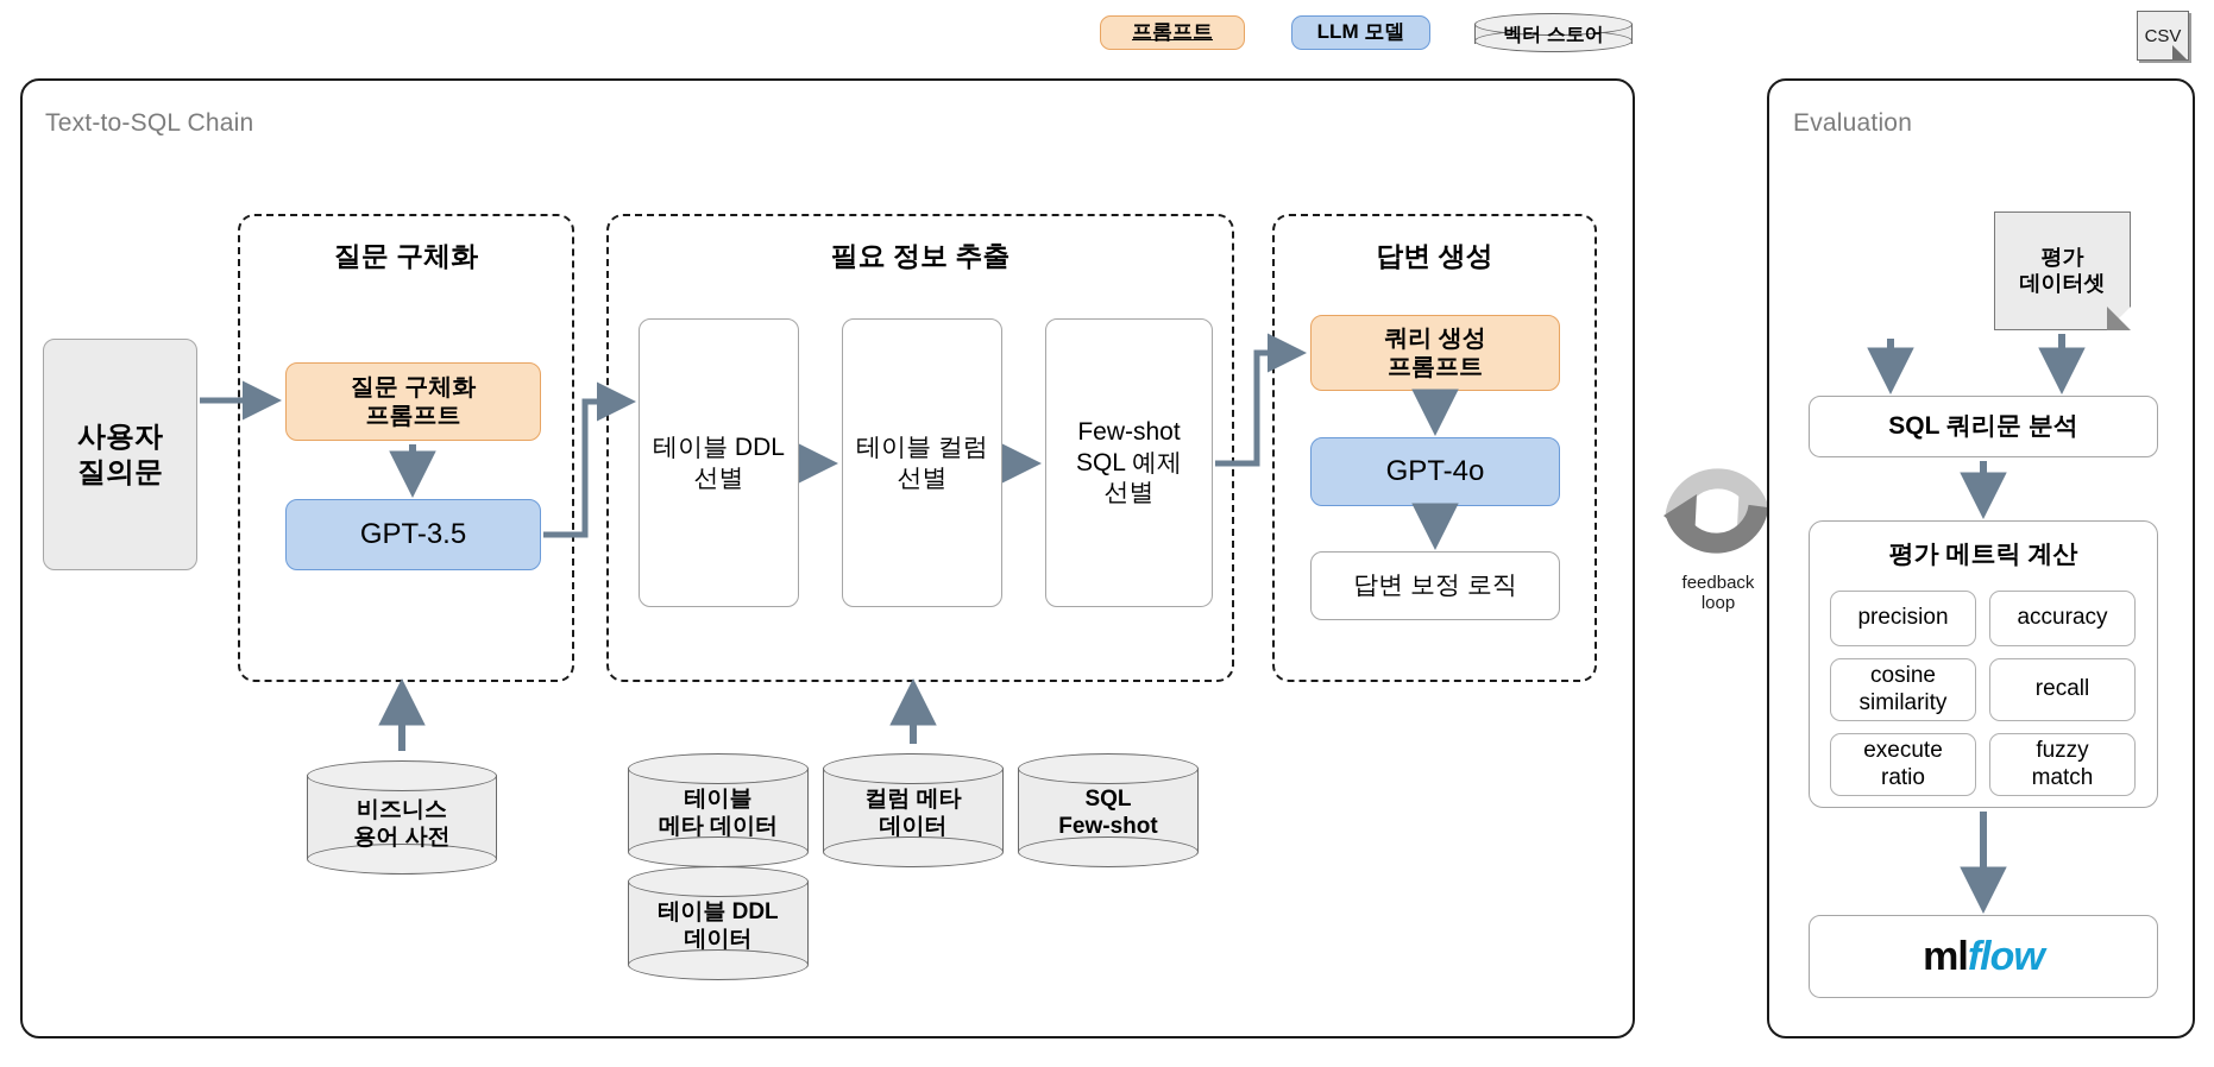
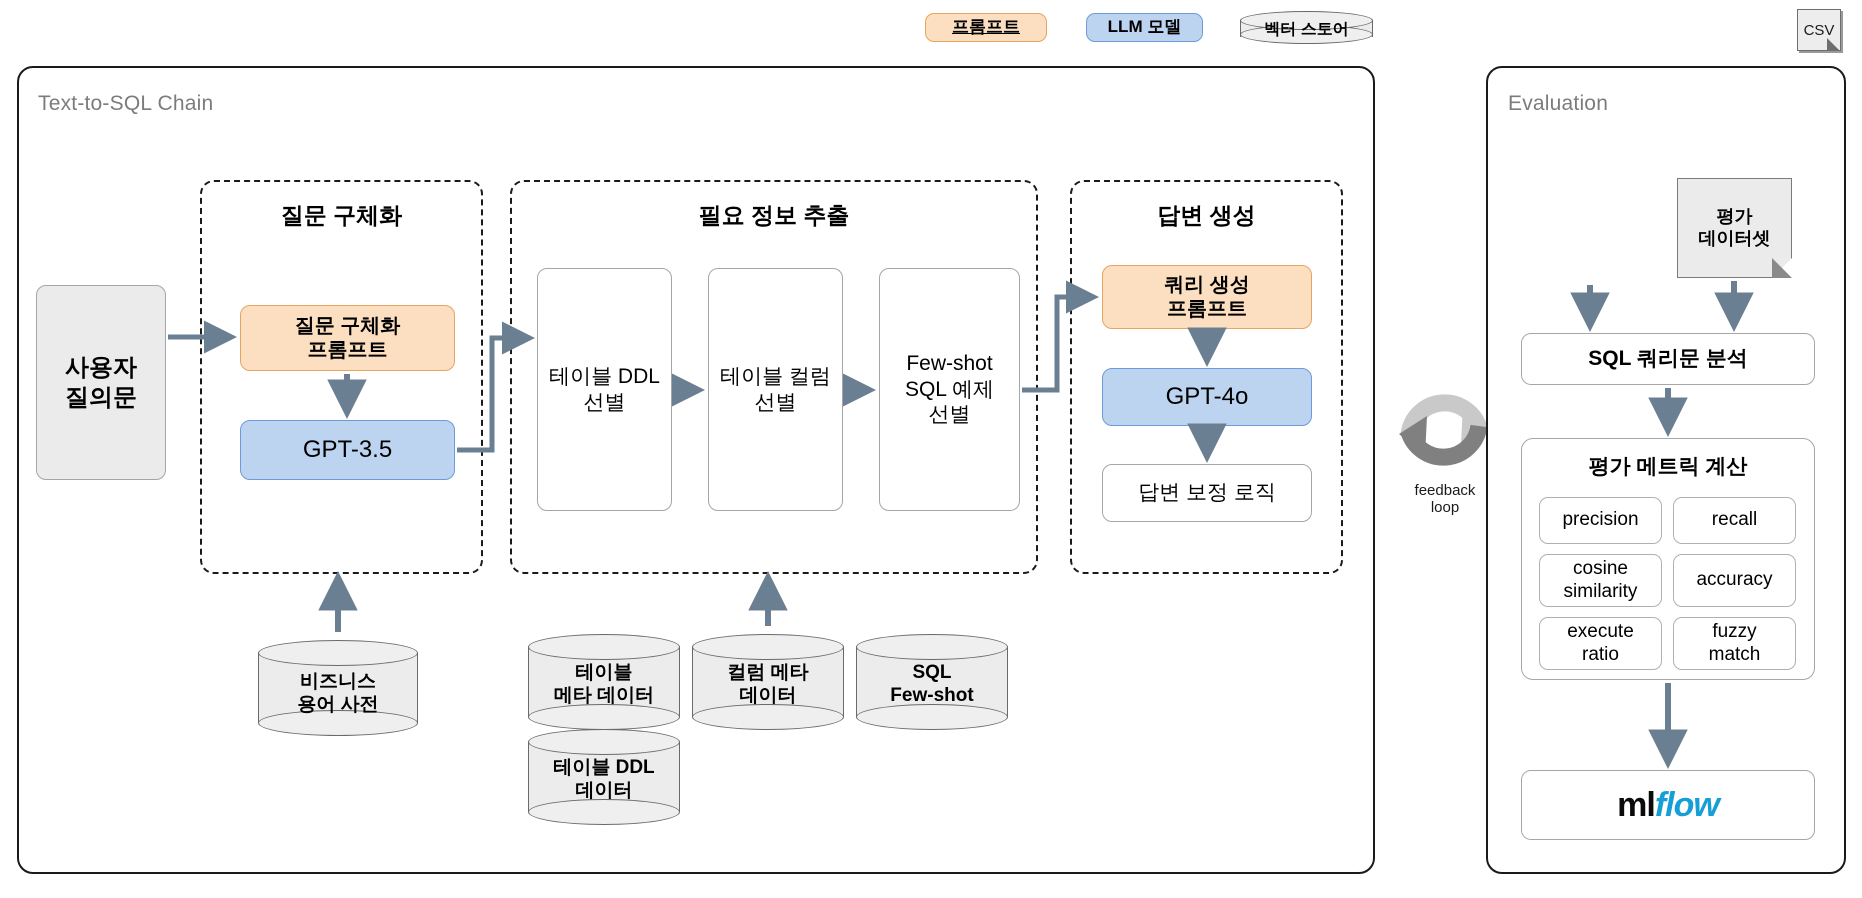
  프롬프트
  LLM 모델
  벡터 스토어
  CSV
  Text-to-SQL Chain
  사용자
  질의문
  질문 구체화
  질문 구체화
  프롬프트
  GPT-3.5
  필요 정보 추출
  테이블 DDL
  선별
  테이블 컬럼
  선별
  Few-shot
  SQL 예제
  선별
  답변 생성
  쿼리 생성
  프롬프트
  GPT-4o
  답변 보정 로직
  비즈니스
  용어 사전
  테이블
  메타 데이터
  테이블 DDL
  데이터
  컬럼 메타
  데이터
  SQL
  Few-shot
  feedback
  loop
  Evaluation
  평가
  데이터셋
  SQL 쿼리문 분석
  평가 메트릭 계산
  precision
- accuracy
+ recall
  cosine
  similarity
- recall
+ accuracy
  execute
  ratio
  fuzzy
  match
  ml
  flow
